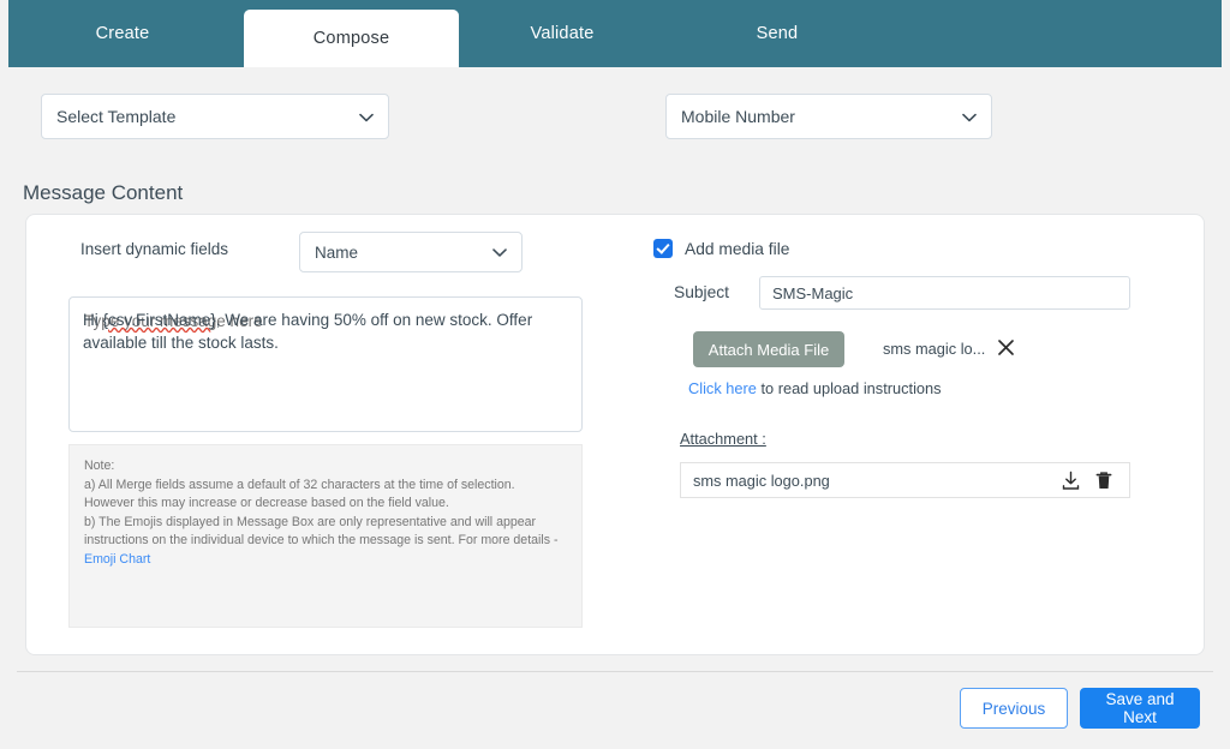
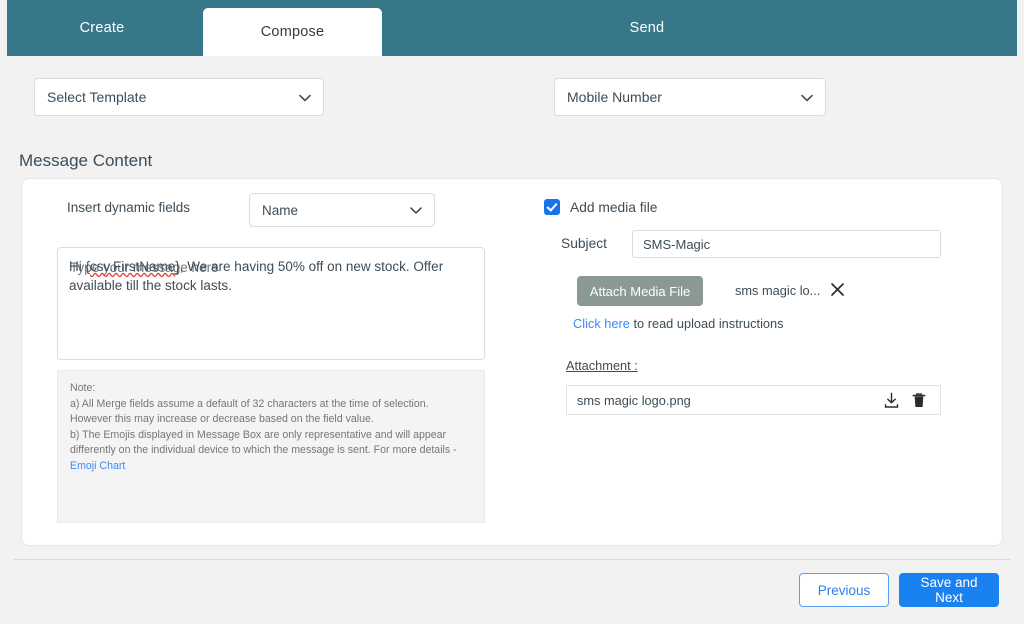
  Create
  Compose
- Validate
  Send
  Select Template
  Mobile Number
  Message Content
  Insert dynamic fields
  Name
  Type your message here
  Hi {csv.FirstName}, We are having 50% off on new stock. Offer available till the stock lasts.
  Note:
  a) All Merge fields assume a default of 32 characters at the time of selection. However this may increase or decrease based on the field value.
- b) The Emojis displayed in Message Box are only representative and will appear instructions on the individual device to which the message is sent. For more details - Emoji Chart
+ b) The Emojis displayed in Message Box are only representative and will appear differently on the individual device to which the message is sent. For more details - Emoji Chart
  Add media file
  Subject
  SMS-Magic
  Attach Media File
  sms magic lo...
  Click here to read upload instructions
  Attachment :
  sms magic logo.png
  Previous
  Save and Next
